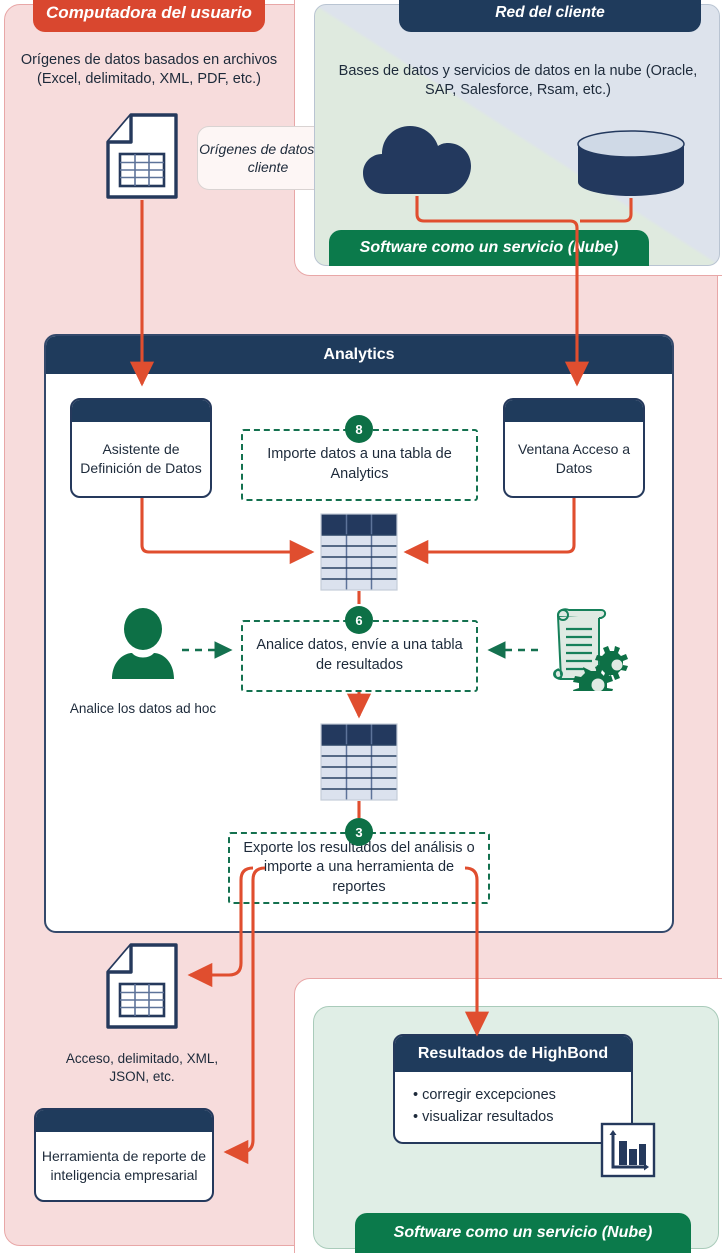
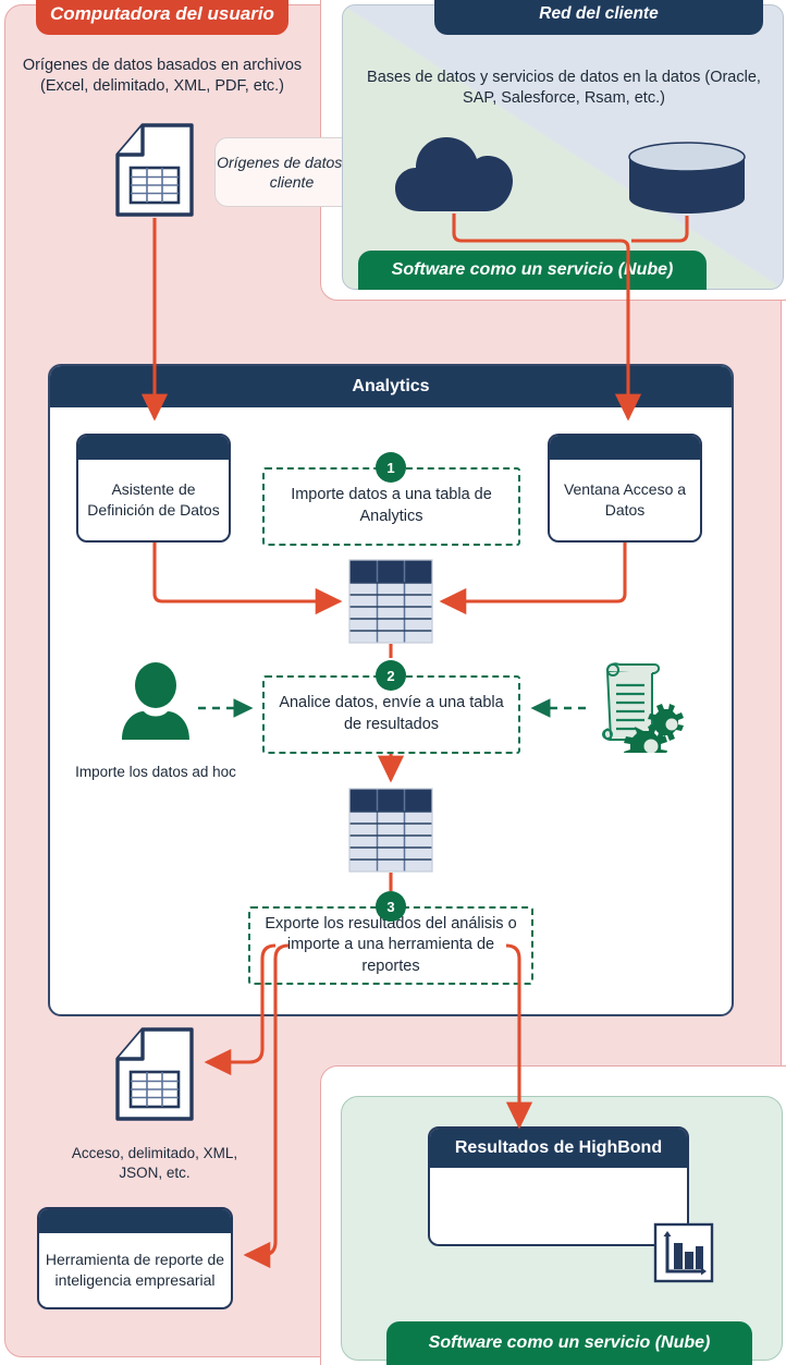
  Computadora del usuario
  Orígenes de datos basados en archivos (Excel, delimitado, XML, PDF, etc.)
  Orígenes de datos cliente
  Red del cliente
- Bases de datos y servicios de datos en la nube (Oracle, SAP, Salesforce, Rsam, etc.)
+ Bases de datos y servicios de datos en la datos (Oracle, SAP, Salesforce, Rsam, etc.)
  Software como un servicio (Nube)
  Analytics
  Asistente de Definición de Datos
  Ventana Acceso a Datos
  Importe datos a una tabla de Analytics
- 8
+ 1
- Analice los datos ad hoc
+ Importe los datos ad hoc
  Analice datos, envíe a una tabla de resultados
- 6
+ 2
  Exporte los resultados del análisis o importe a una herramienta de reportes
  3
  Acceso, delimitado, XML, JSON, etc.
  Herramienta de reporte de inteligencia empresarial
  Resultados de HighBond
- corregir excepciones
- visualizar resultados
  Software como un servicio (Nube)
